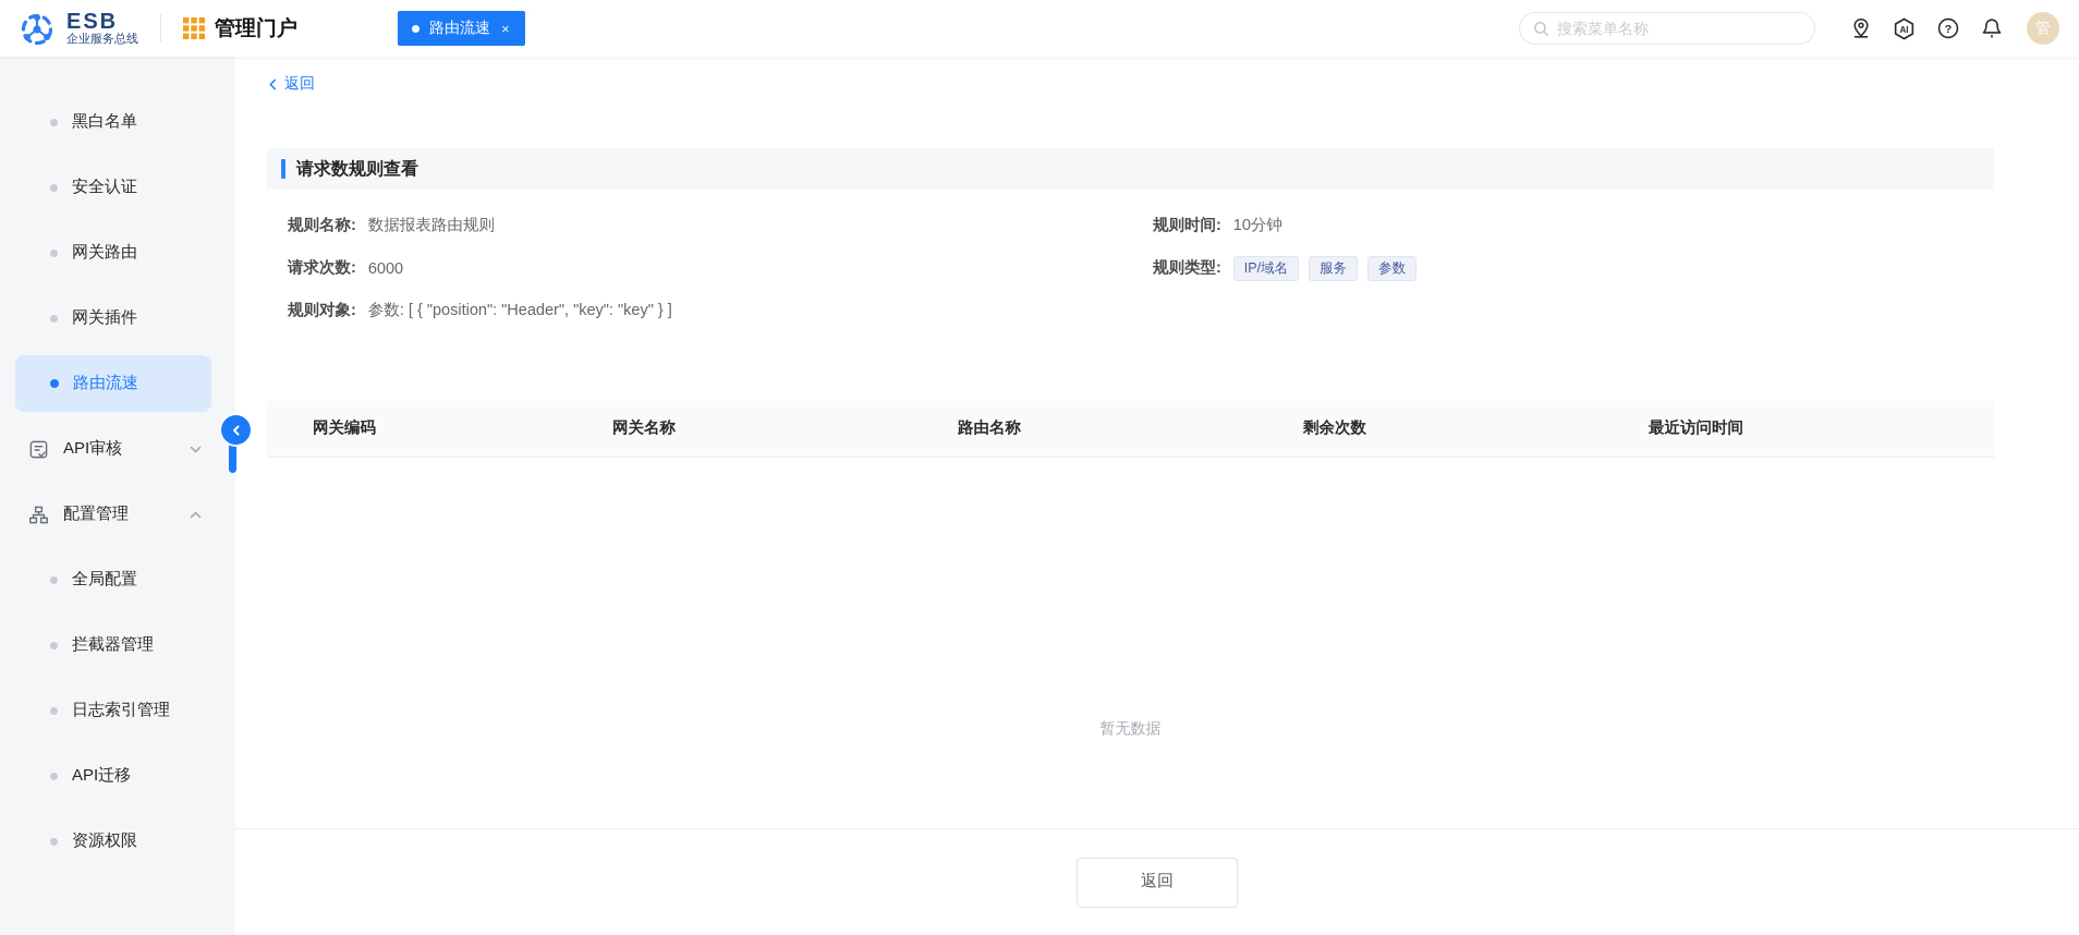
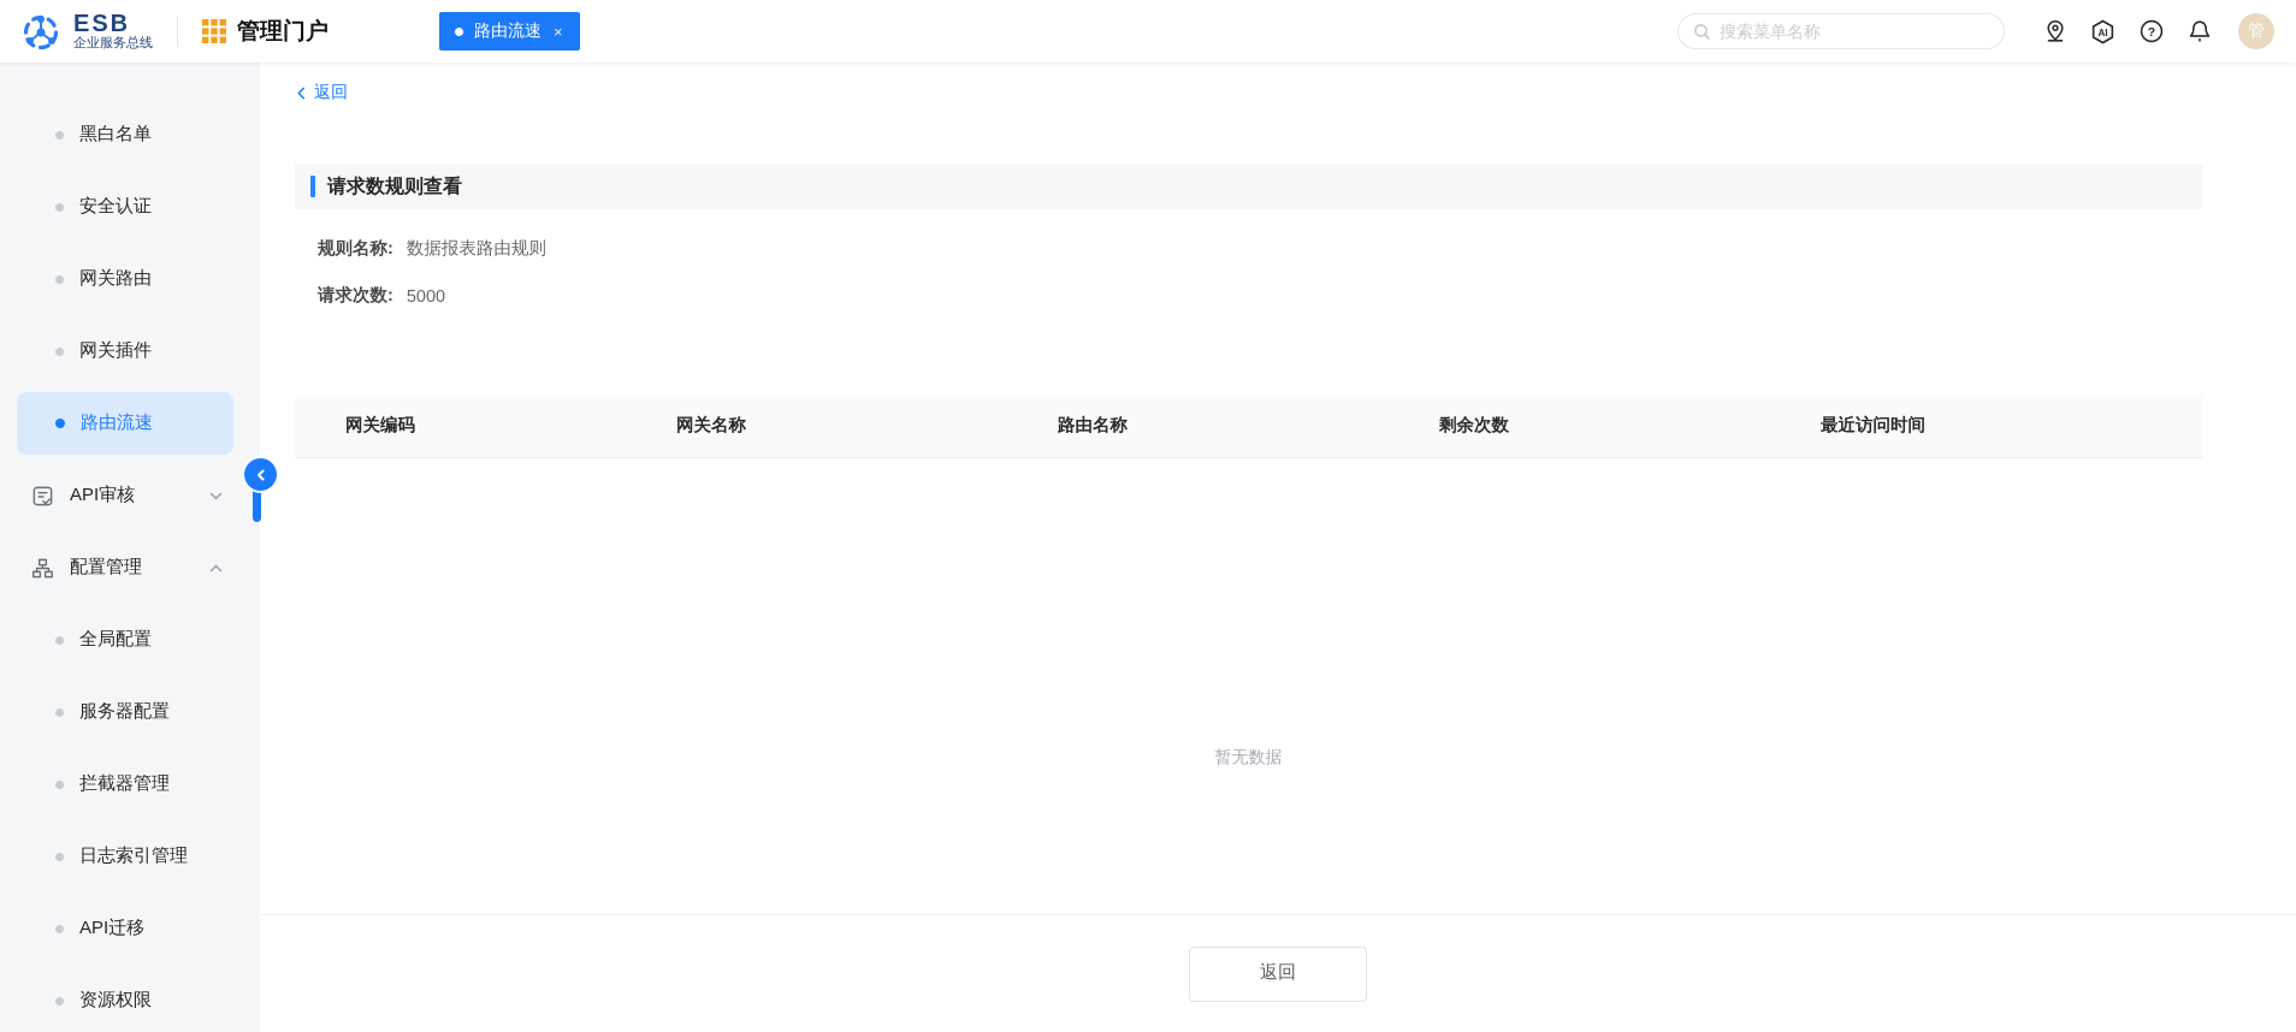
  ESB
  企业服务总线
  管理门户
  路由流速
  ×
  搜索菜单名称
  AI
  ?
  管
  黑白名单
  安全认证
  网关路由
  网关插件
  路由流速
  API审核
  配置管理
  全局配置
+ 服务器配置
  拦截器管理
  日志索引管理
  API迁移
  资源权限
  返回
  请求数规则查看
  规则名称:
  数据报表路由规则
  请求次数:
- 6000
+ 5000
- 规则对象:
- 参数: [ { "position": "Header", "key": "key" } ]
- 规则时间:
- 10分钟
- 规则类型:
- IP/域名
- 服务
- 参数
  网关编码
  网关名称
  路由名称
  剩余次数
  最近访问时间
  暂无数据
  返回
